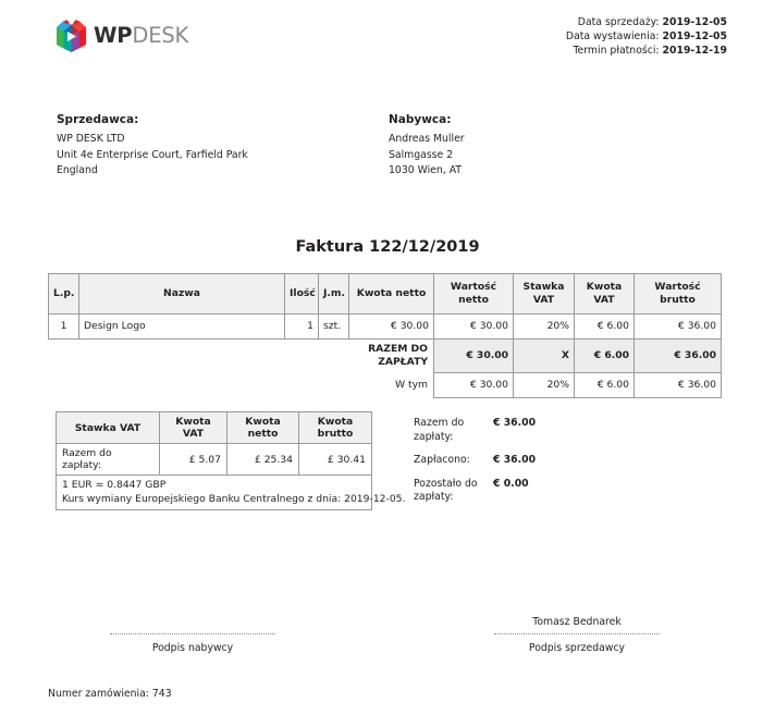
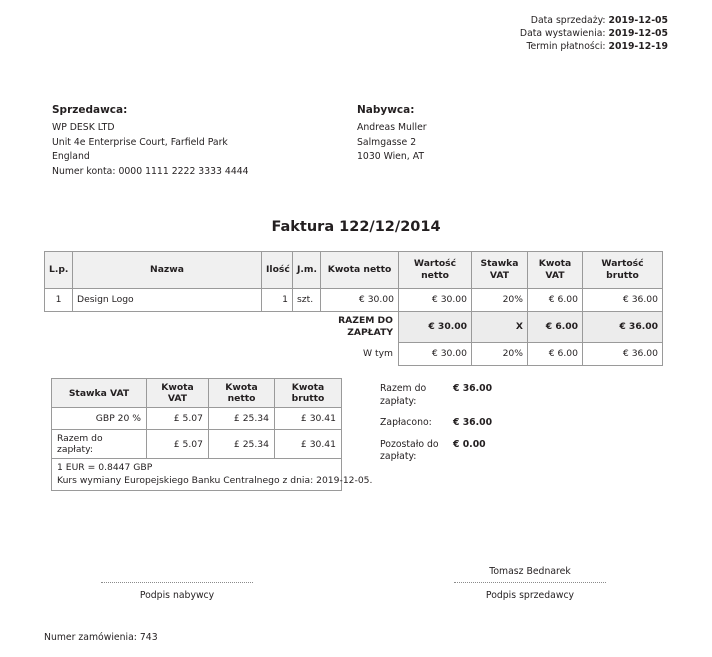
- WPDESK
  Data sprzedaży: 2019-12-05
  Data wystawienia: 2019-12-05
  Termin płatności: 2019-12-19
  Sprzedawca:
  WP DESK LTD
  Unit 4e Enterprise Court, Farfield Park
  England
+ Numer konta: 0000 1111 2222 3333 4444
  Nabywca:
  Andreas Muller
  Salmgasse 2
  1030 Wien, AT
- Faktura 122/12/2019
+ Faktura 122/12/2014
  L.p.	Nazwa	Ilość	J.m.	Kwota netto	Wartość netto	Stawka VAT	Kwota VAT	Wartość brutto
  1	Design Logo	1	szt.	€ 30.00	€ 30.00	20%	€ 6.00	€ 36.00
  	RAZEM DO ZAPŁATY	€ 30.00	X	€ 6.00	€ 36.00
  	W tym	€ 30.00	20%	€ 6.00	€ 36.00
  Stawka VAT	Kwota VAT	Kwota netto	Kwota brutto
+ GBP 20 %	£ 5.07	£ 25.34	£ 30.41
  Razem do zapłaty:	£ 5.07	£ 25.34	£ 30.41
  1 EUR = 0.8447 GBP Kurs wymiany Europejskiego Banku Centralnego z dnia: 2019-12-05.
  Razem do zapłaty:
  € 36.00
  Zapłacono:
  € 36.00
  Pozostało do zapłaty:
  € 0.00
  Podpis nabywcy
  Tomasz Bednarek
  Podpis sprzedawcy
  Numer zamówienia: 743
